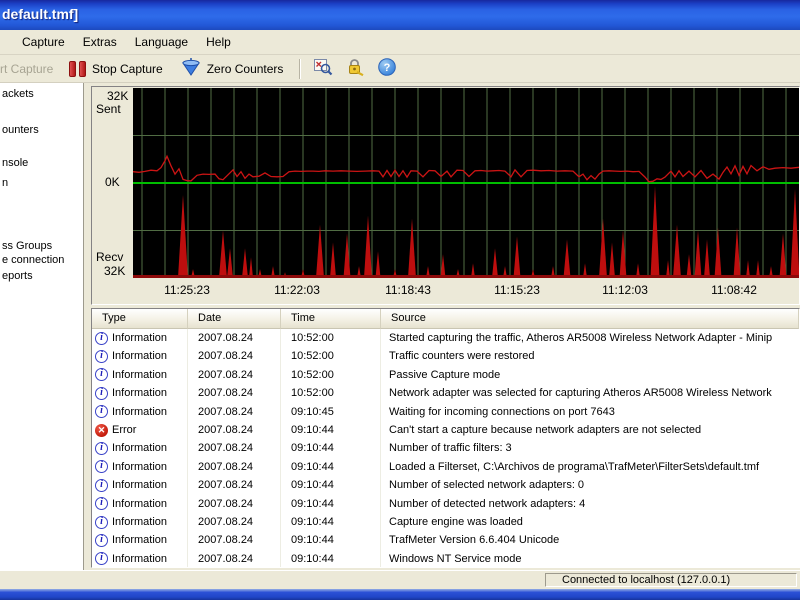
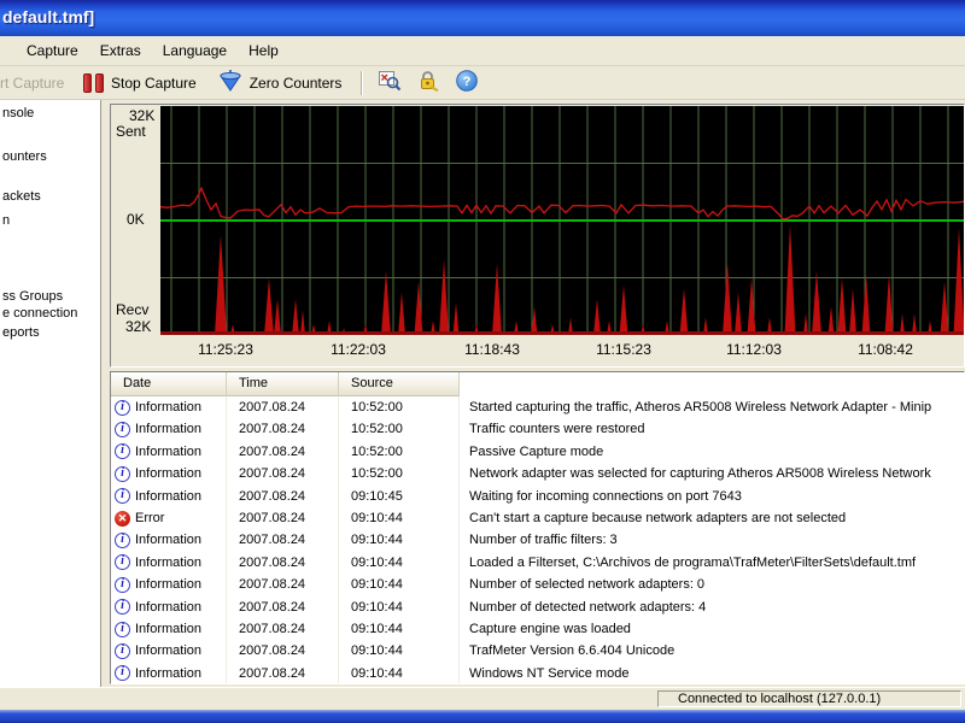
  default.tmf]
  Capture
  Extras
  Language
  Help
  rt Capture
  Stop Capture
  Zero Counters
  ?
- ackets
+ nsole
  ounters
- nsole
+ ackets
  n
  ss Groups
  e connection
  eports
  32K
  Sent
  0K
  Recv
  32K
  11:25:23
  11:22:03
  11:18:43
  11:15:23
  11:12:03
  11:08:42
- Type
  Date
  Time
  Source
  i
  Information
  2007.08.24
  10:52:00
  Started capturing the traffic, Atheros AR5008 Wireless Network Adapter - Minip
  i
  Information
  2007.08.24
  10:52:00
  Traffic counters were restored
  i
  Information
  2007.08.24
  10:52:00
  Passive Capture mode
  i
  Information
  2007.08.24
  10:52:00
  Network adapter was selected for capturing Atheros AR5008 Wireless Network
  i
  Information
  2007.08.24
  09:10:45
  Waiting for incoming connections on port 7643
  ✕
  Error
  2007.08.24
  09:10:44
  Can't start a capture because network adapters are not selected
  i
  Information
  2007.08.24
  09:10:44
  Number of traffic filters: 3
  i
  Information
  2007.08.24
  09:10:44
  Loaded a Filterset, C:\Archivos de programa\TrafMeter\FilterSets\default.tmf
  i
  Information
  2007.08.24
  09:10:44
  Number of selected network adapters: 0
  i
  Information
  2007.08.24
  09:10:44
  Number of detected network adapters: 4
  i
  Information
  2007.08.24
  09:10:44
  Capture engine was loaded
  i
  Information
  2007.08.24
  09:10:44
  TrafMeter Version 6.6.404 Unicode
  i
  Information
  2007.08.24
  09:10:44
  Windows NT Service mode
  Connected to localhost (127.0.0.1)
